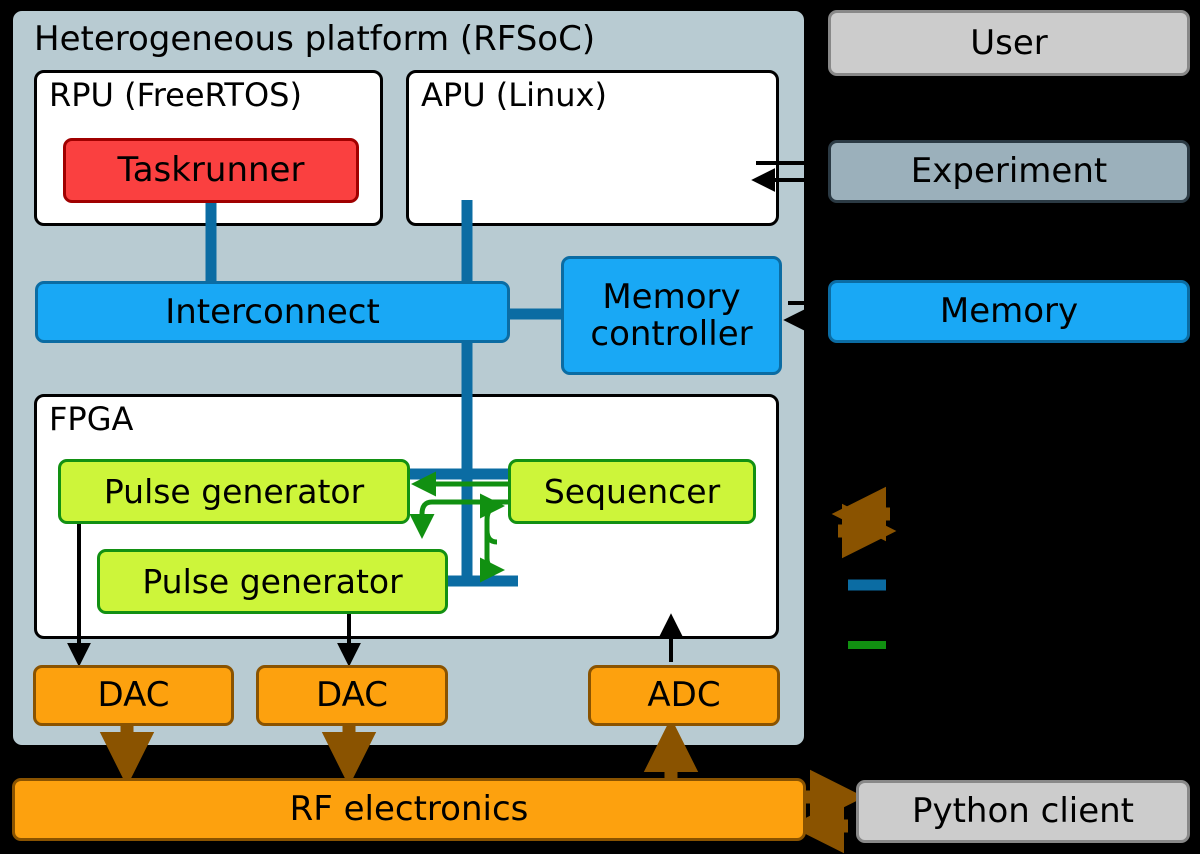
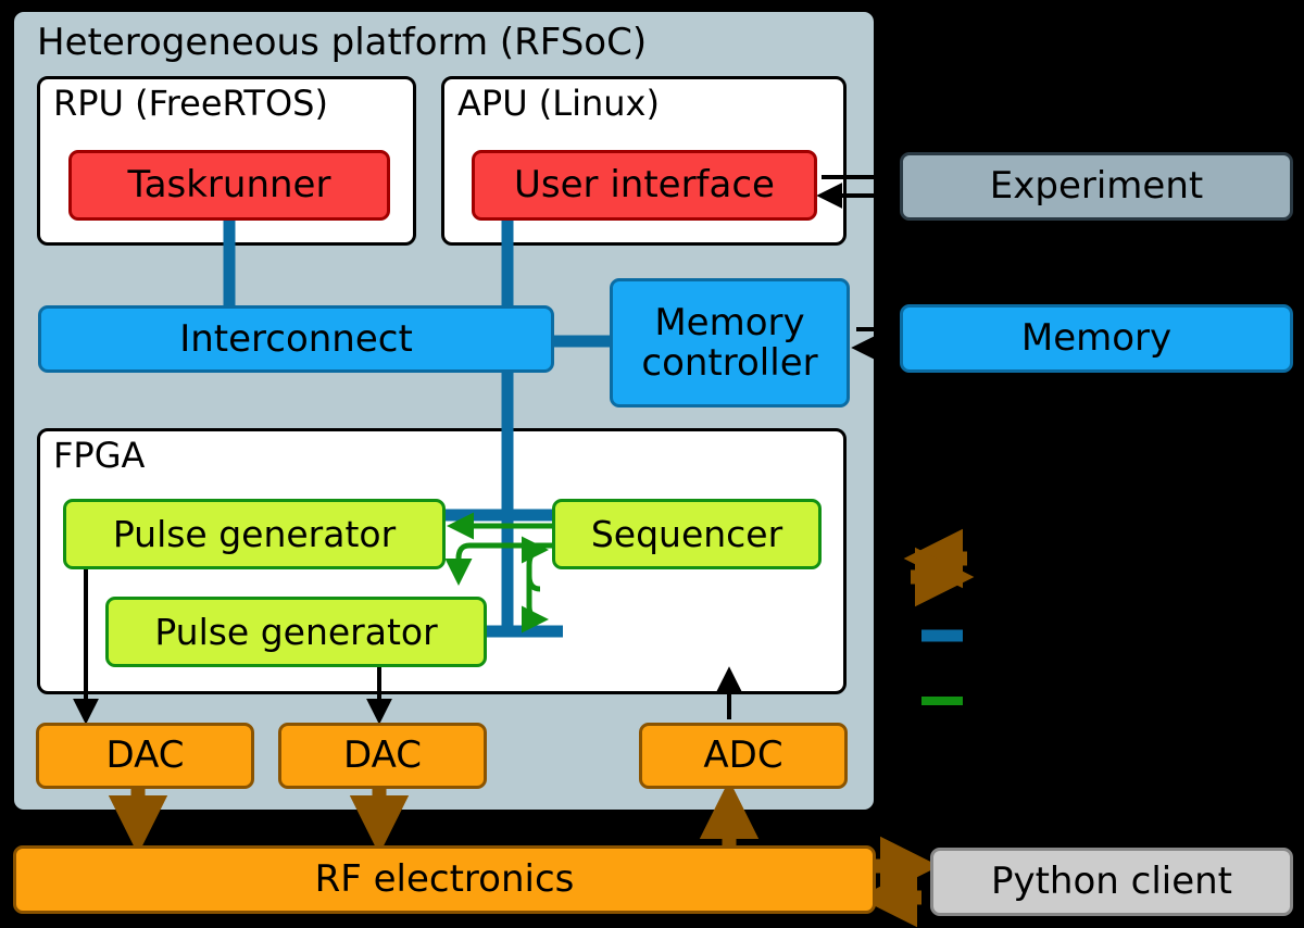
  Heterogeneous platform (RFSoC)
  RPU (FreeRTOS)
  APU (Linux)
  FPGA
  Taskrunner
+ User interface
  Interconnect
  Memory
  controller
  Pulse generator
  Pulse generator
  Sequencer
  DAC
  DAC
  ADC
  RF electronics
- User
  Experiment
  Memory
  Python client
